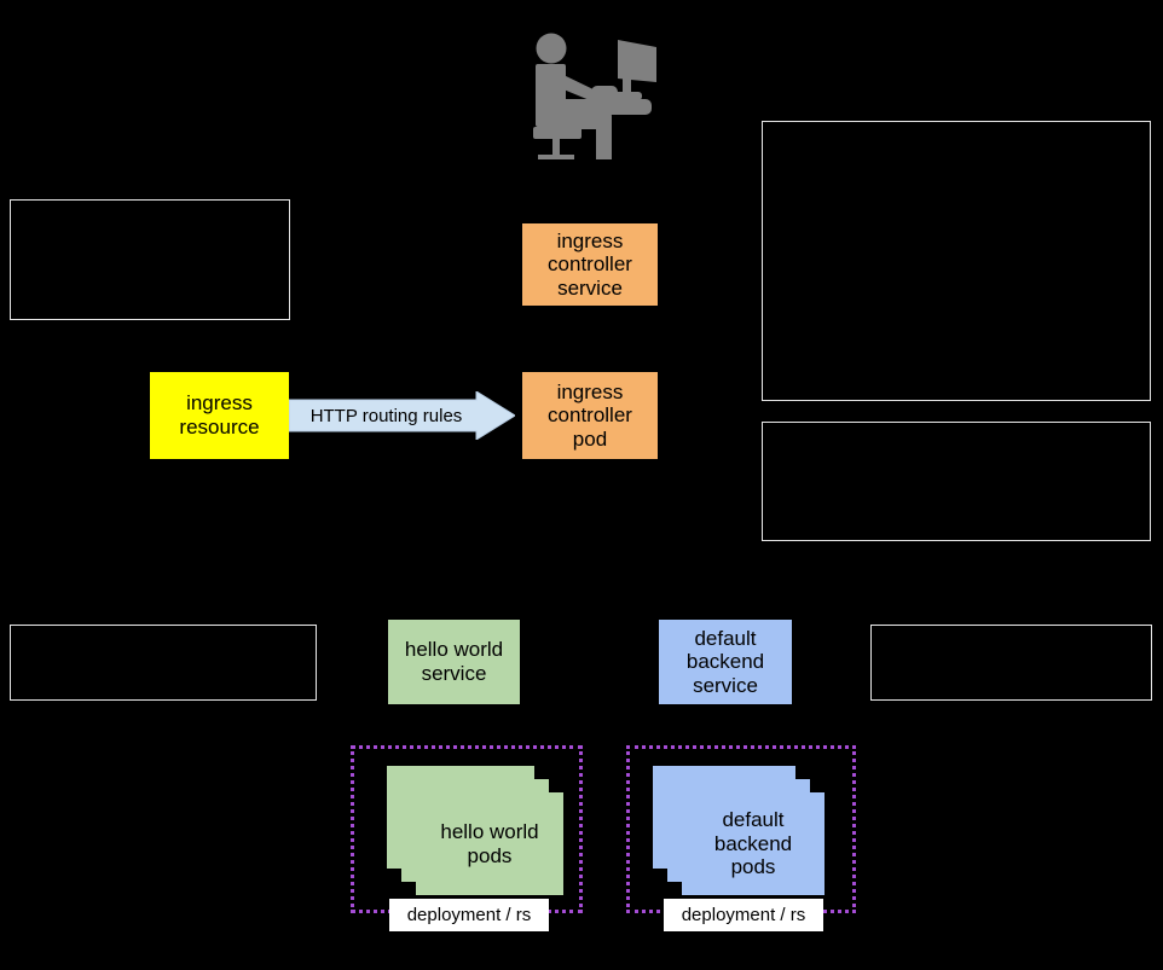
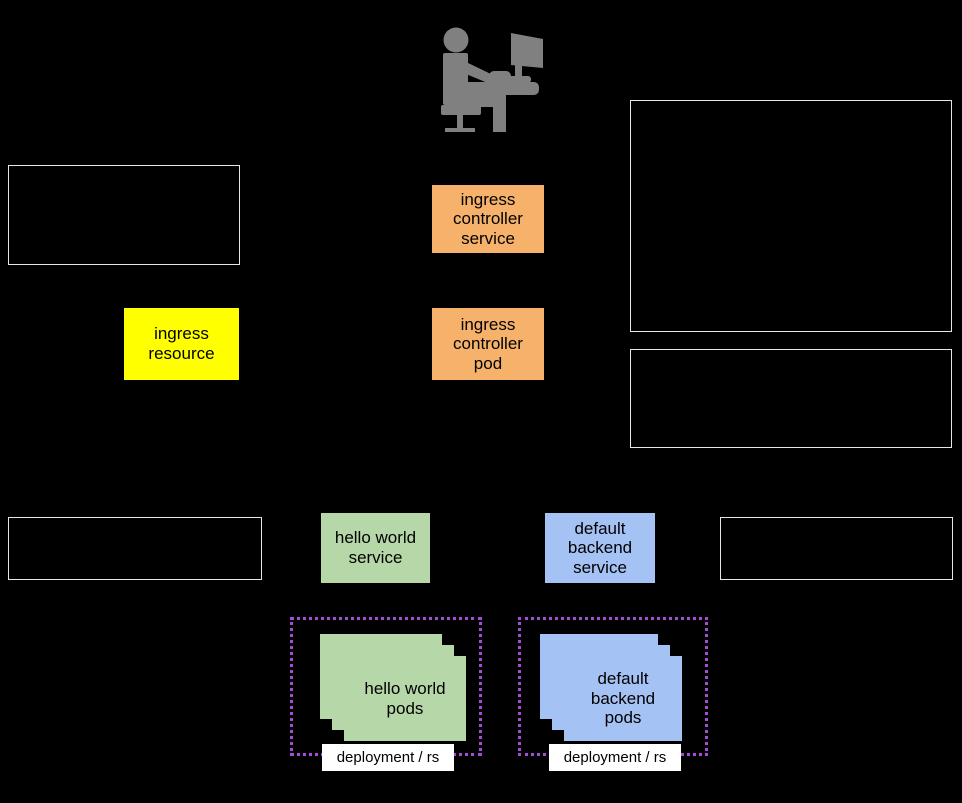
  ingress
  controller
  service
  ingress
  resource
- HTTP routing rules
  ingress
  controller
  pod
  hello world
  service
  default
  backend
  service
  hello world
  pods
  deployment / rs
  default
  backend
  pods
  deployment / rs
